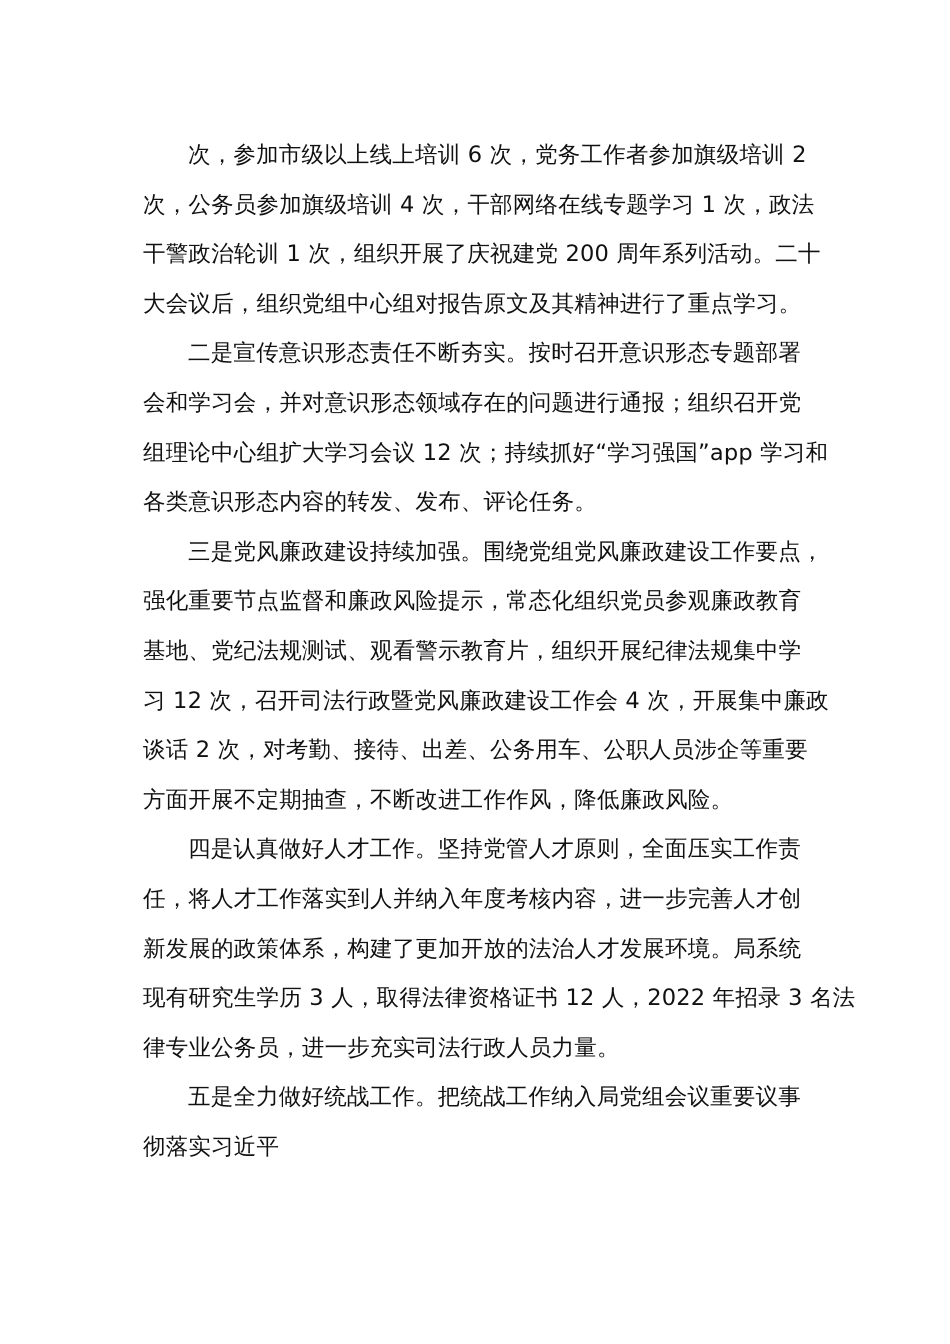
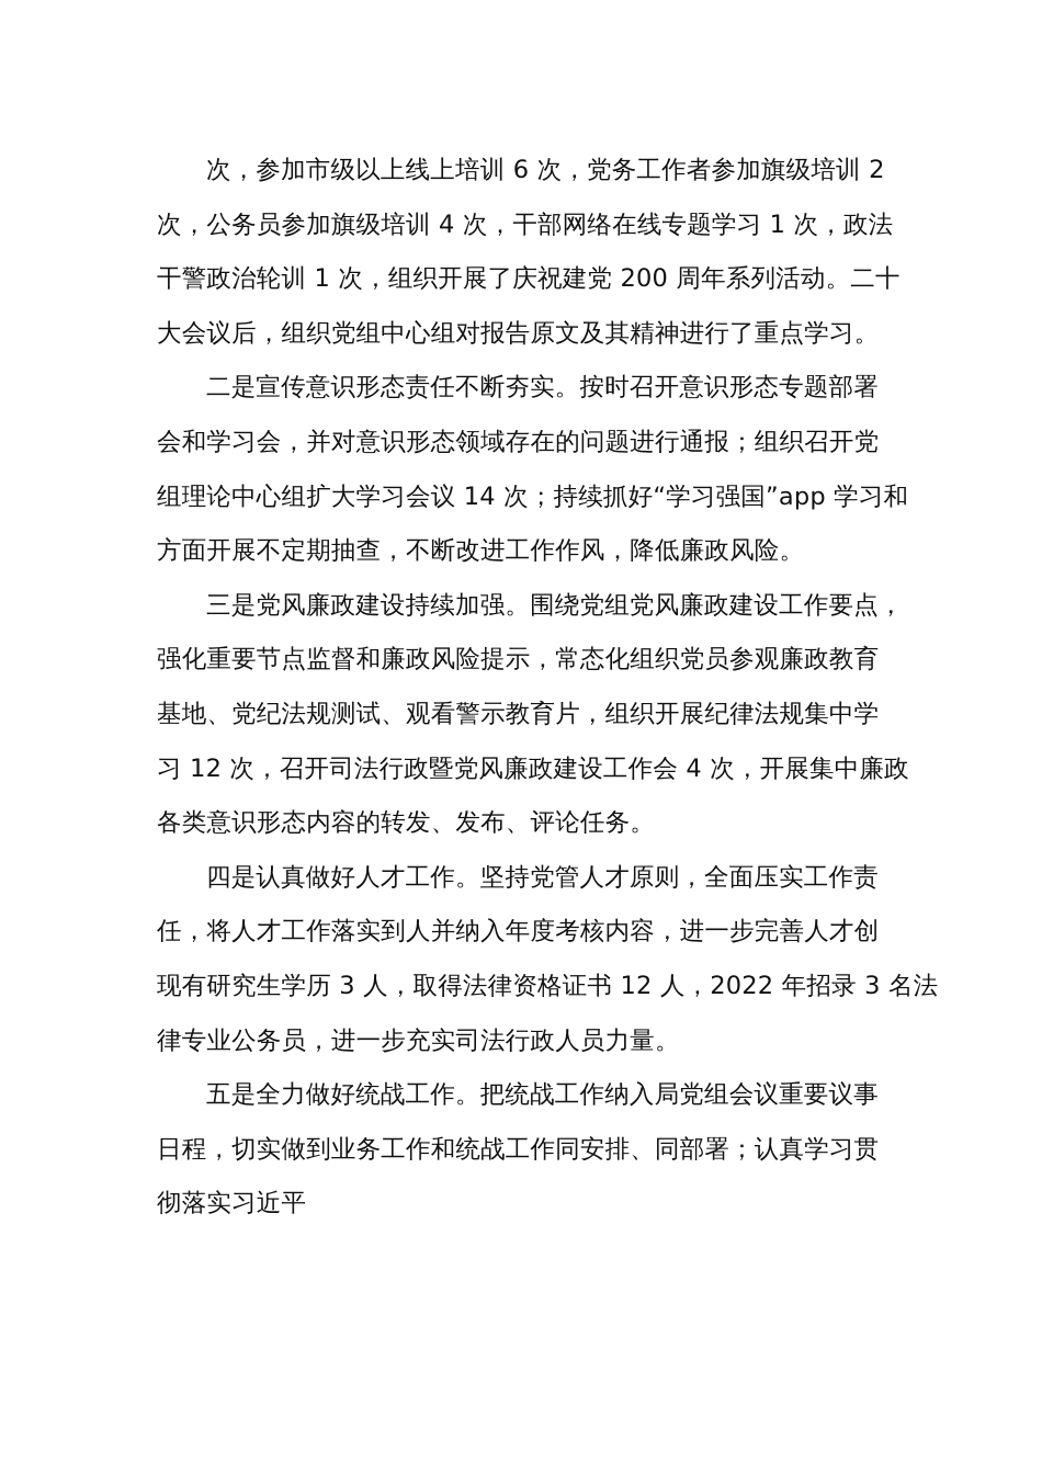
  次，参加市级以上线上培训 6 次，党务工作者参加旗级培训 2
  次，公务员参加旗级培训 4 次，干部网络在线专题学习 1 次，政法
  干警政治轮训 1 次，组织开展了庆祝建党 200 周年系列活动。二十
  大会议后，组织党组中心组对报告原文及其精神进行了重点学习。
  二是宣传意识形态责任不断夯实。按时召开意识形态专题部署
  会和学习会，并对意识形态领域存在的问题进行通报；组织召开党
- 组理论中心组扩大学习会议 12 次；持续抓好“学习强国”app 学习和
+ 组理论中心组扩大学习会议 14 次；持续抓好“学习强国”app 学习和
- 各类意识形态内容的转发、发布、评论任务。
+ 方面开展不定期抽查，不断改进工作作风，降低廉政风险。
  三是党风廉政建设持续加强。围绕党组党风廉政建设工作要点，
  强化重要节点监督和廉政风险提示，常态化组织党员参观廉政教育
  基地、党纪法规测试、观看警示教育片，组织开展纪律法规集中学
  习 12 次，召开司法行政暨党风廉政建设工作会 4 次，开展集中廉政
- 谈话 2 次，对考勤、接待、出差、公务用车、公职人员涉企等重要
- 方面开展不定期抽查，不断改进工作作风，降低廉政风险。
+ 各类意识形态内容的转发、发布、评论任务。
  四是认真做好人才工作。坚持党管人才原则，全面压实工作责
  任，将人才工作落实到人并纳入年度考核内容，进一步完善人才创
- 新发展的政策体系，构建了更加开放的法治人才发展环境。局系统
  现有研究生学历 3 人，取得法律资格证书 12 人，2022 年招录 3 名法
  律专业公务员，进一步充实司法行政人员力量。
  五是全力做好统战工作。把统战工作纳入局党组会议重要议事
+ 日程，切实做到业务工作和统战工作同安排、同部署；认真学习贯
  彻落实习近平
